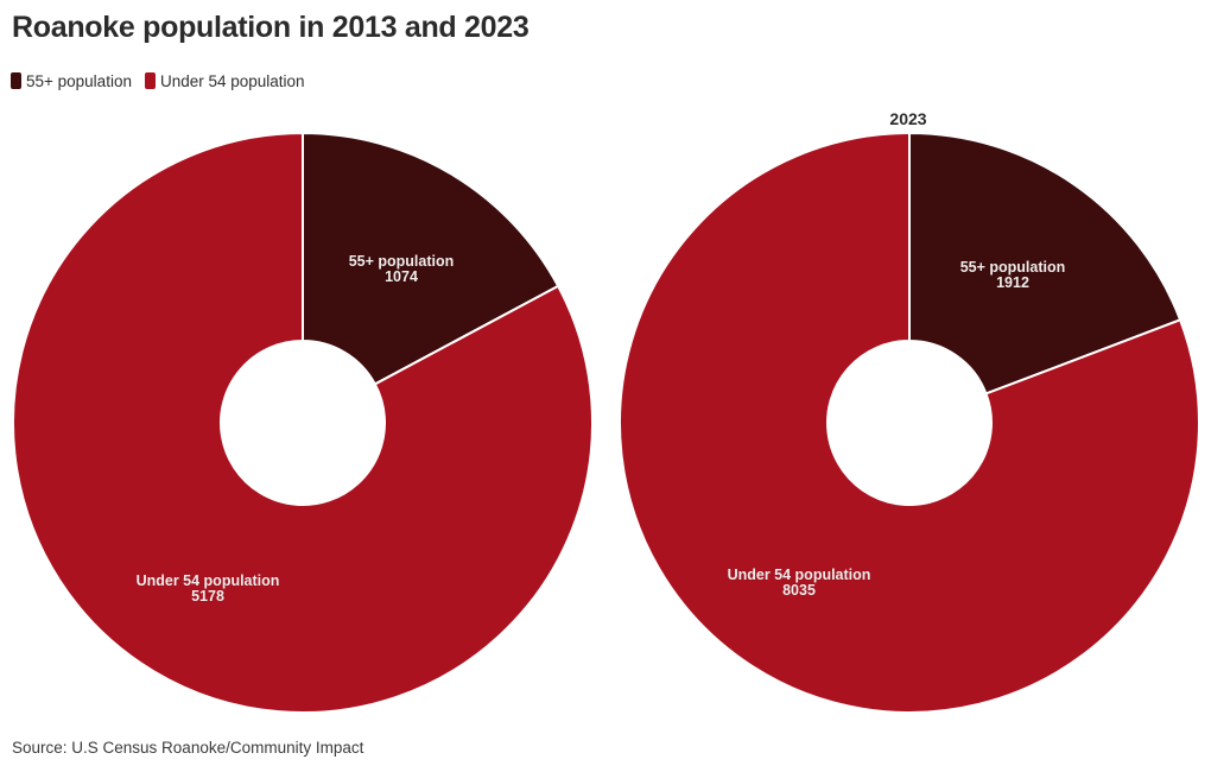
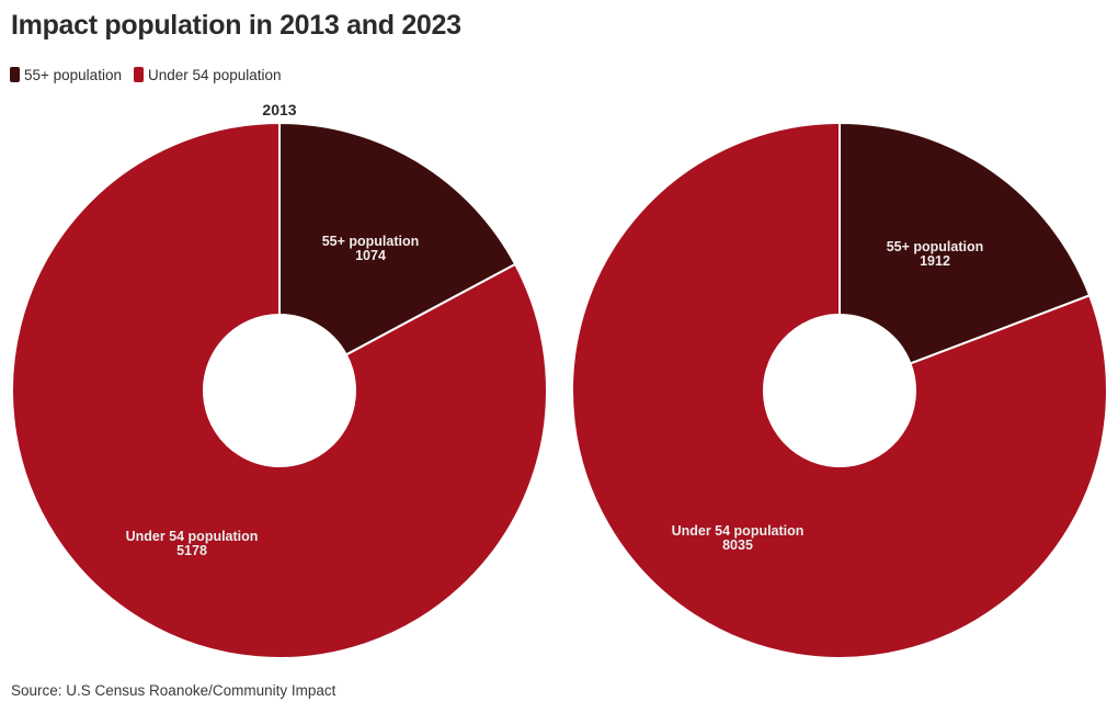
- Roanoke population in 2013 and 2023
+ Impact population in 2013 and 2023
  55+ population
  Under 54 population
+ 2013
  55+ population
  1074
  Under 54 population
  5178
- 2023
  55+ population
  1912
  Under 54 population
  8035
  Source: U.S Census Roanoke/Community Impact
